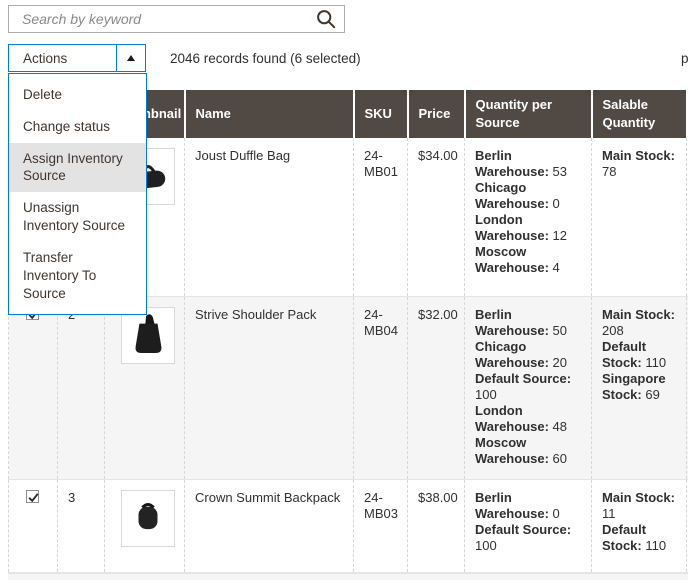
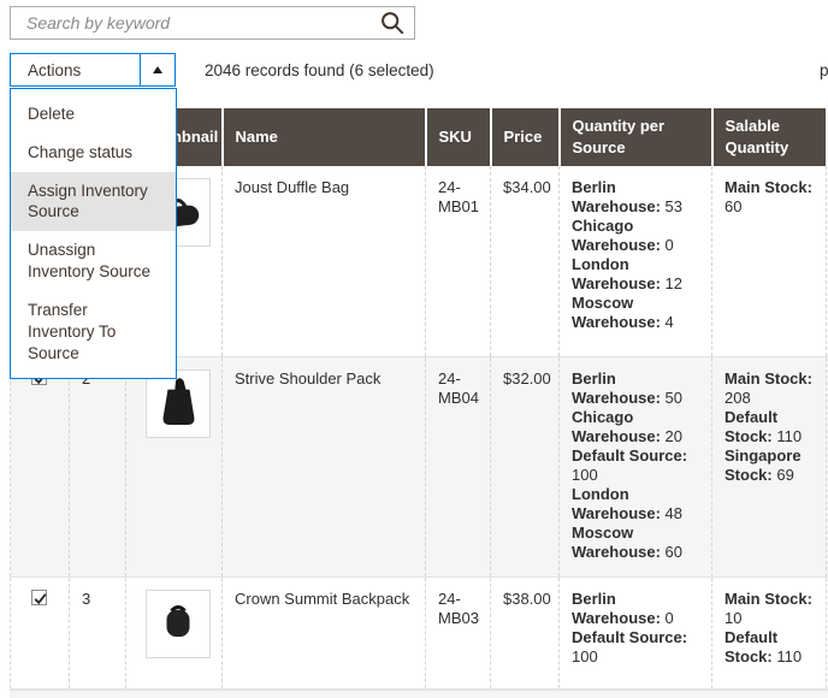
  Search by keyword
  Actions
  2046 records found (6 selected)
  p
  		bnail	Name	SKU	Price	Quantity per Source	Salable Quantity
- 			Joust Duffle Bag	24-MB01	$34.00	Berlin Warehouse: 53 Chicago Warehouse: 0 London Warehouse: 12 Moscow Warehouse: 4	Main Stock: 78
+ 			Joust Duffle Bag	24-MB01	$34.00	Berlin Warehouse: 53 Chicago Warehouse: 0 London Warehouse: 12 Moscow Warehouse: 4	Main Stock: 60
  			Strive Shoulder Pack	24-MB04	$32.00	Berlin Warehouse: 50 Chicago Warehouse: 20 Default Source: 100 London Warehouse: 48 Moscow Warehouse: 60	Main Stock: 208 Default Stock: 110 Singapore Stock: 69
- 	3		Crown Summit Backpack	24-MB03	$38.00	Berlin Warehouse: 0 Default Source: 100	Main Stock: 11 Default Stock: 110
+ 	3		Crown Summit Backpack	24-MB03	$38.00	Berlin Warehouse: 0 Default Source: 100	Main Stock: 10 Default Stock: 110
  Delete
  Change status
  Assign Inventory Source
  Unassign Inventory Source
  Transfer Inventory To Source
